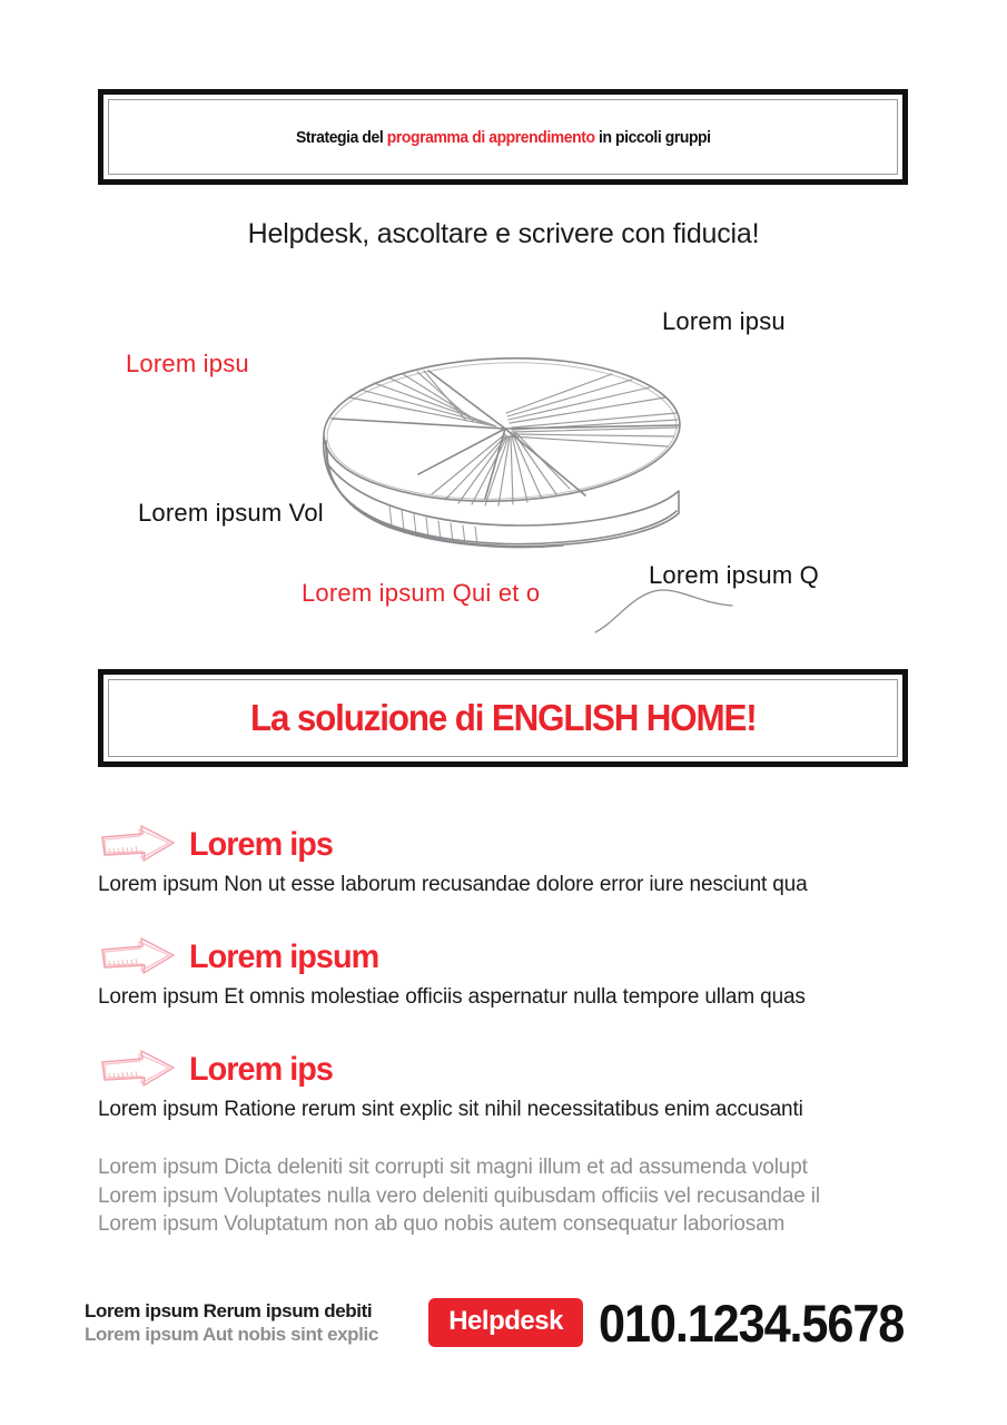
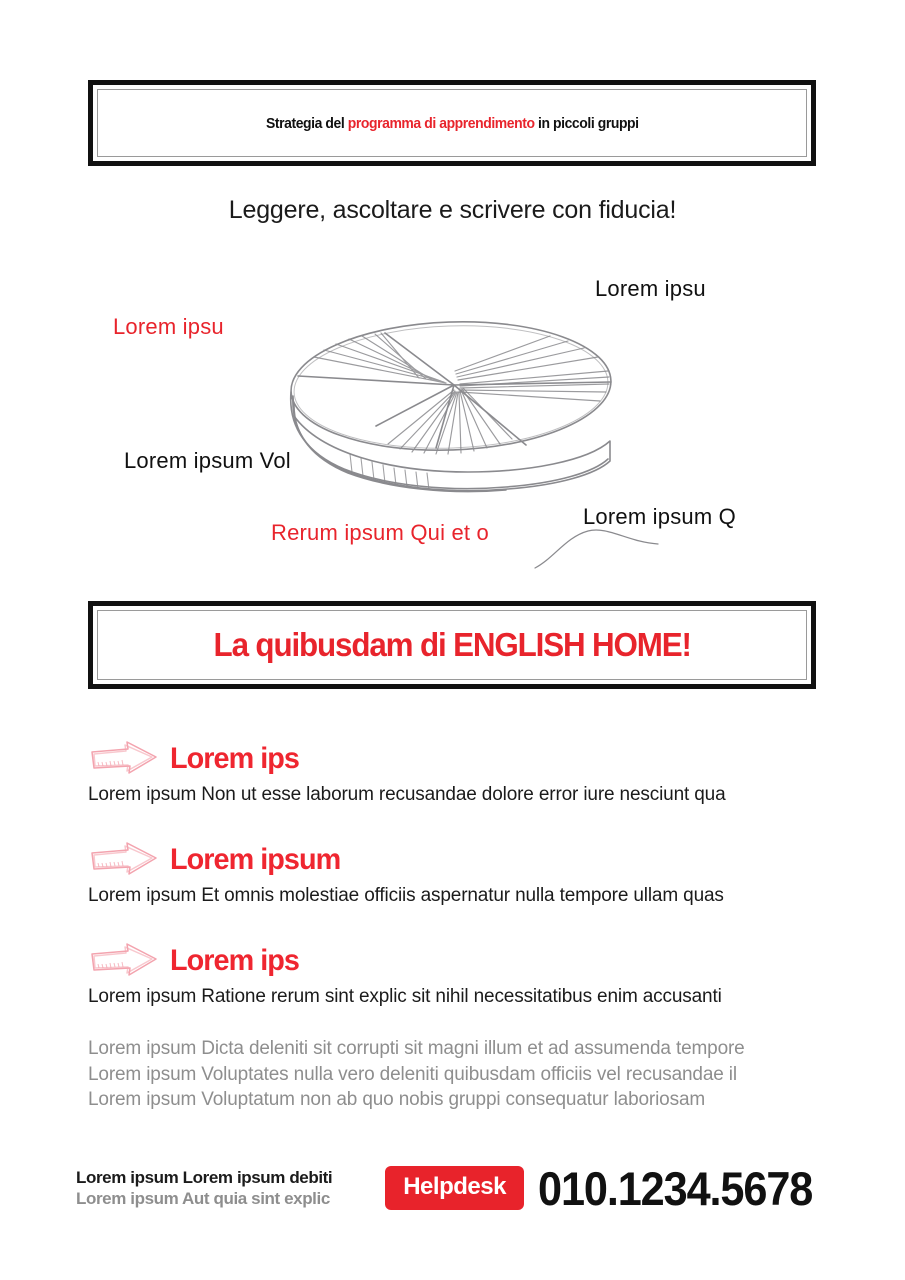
  Strategia del programma di apprendimento in piccoli gruppi
- Helpdesk, ascoltare e scrivere con fiducia!
+ Leggere, ascoltare e scrivere con fiducia!
  Lorem ipsu
  Lorem ipsu
  Lorem ipsum Vol
- Lorem ipsum Qui et o
+ Rerum ipsum Qui et o
  Lorem ipsum Q
- La soluzione di ENGLISH HOME!
+ La quibusdam di ENGLISH HOME!
  Lorem ips
  Lorem ipsum Non ut esse laborum recusandae dolore error iure nesciunt qua
  Lorem ipsum
  Lorem ipsum Et omnis molestiae officiis aspernatur nulla tempore ullam quas
  Lorem ips
  Lorem ipsum Ratione rerum sint explic sit nihil necessitatibus enim accusanti
- Lorem ipsum Dicta deleniti sit corrupti sit magni illum et ad assumenda volupt
+ Lorem ipsum Dicta deleniti sit corrupti sit magni illum et ad assumenda tempore
  Lorem ipsum Voluptates nulla vero deleniti quibusdam officiis vel recusandae il
- Lorem ipsum Voluptatum non ab quo nobis autem consequatur laboriosam
+ Lorem ipsum Voluptatum non ab quo nobis gruppi consequatur laboriosam
- Lorem ipsum Rerum ipsum debiti
+ Lorem ipsum Lorem ipsum debiti
- Lorem ipsum Aut nobis sint explic
+ Lorem ipsum Aut quia sint explic
  Helpdesk
  010.1234.5678
